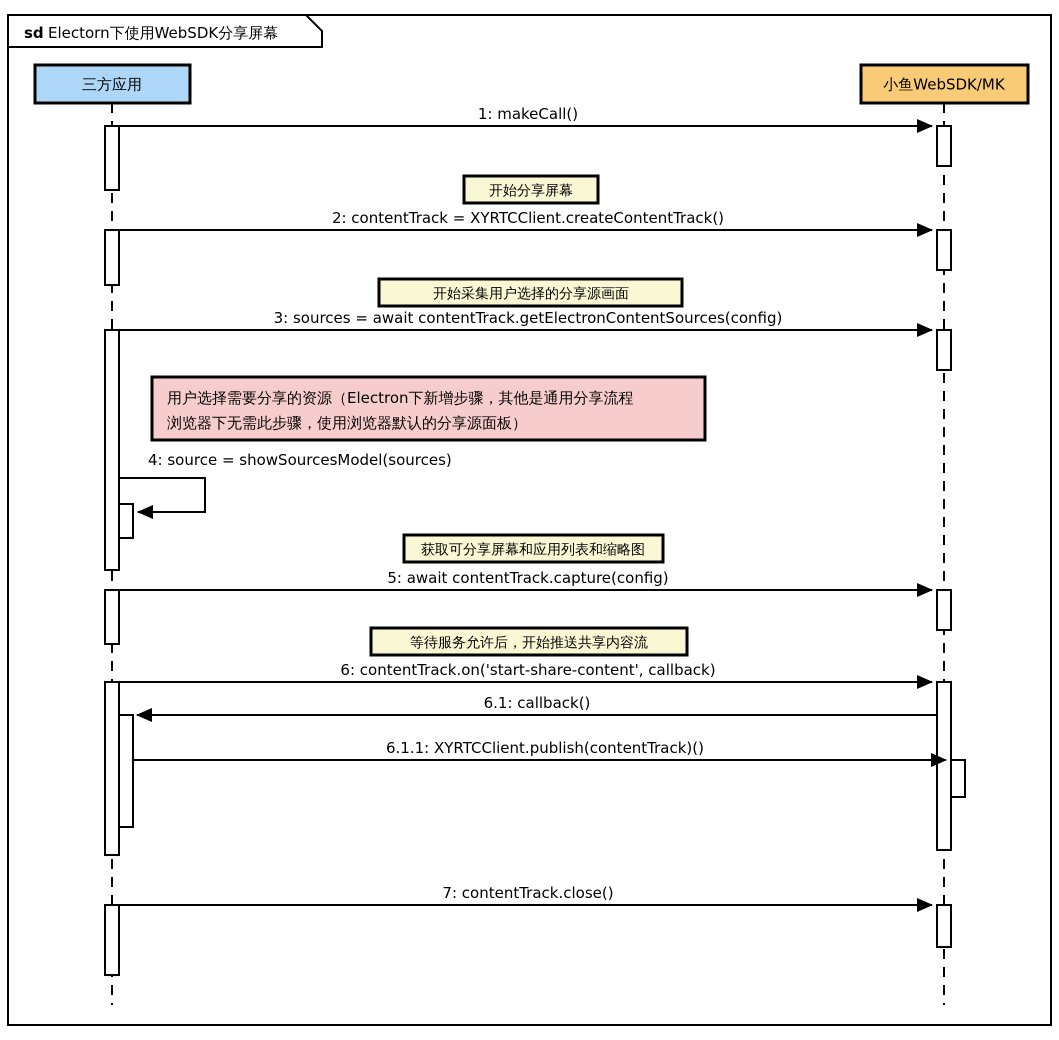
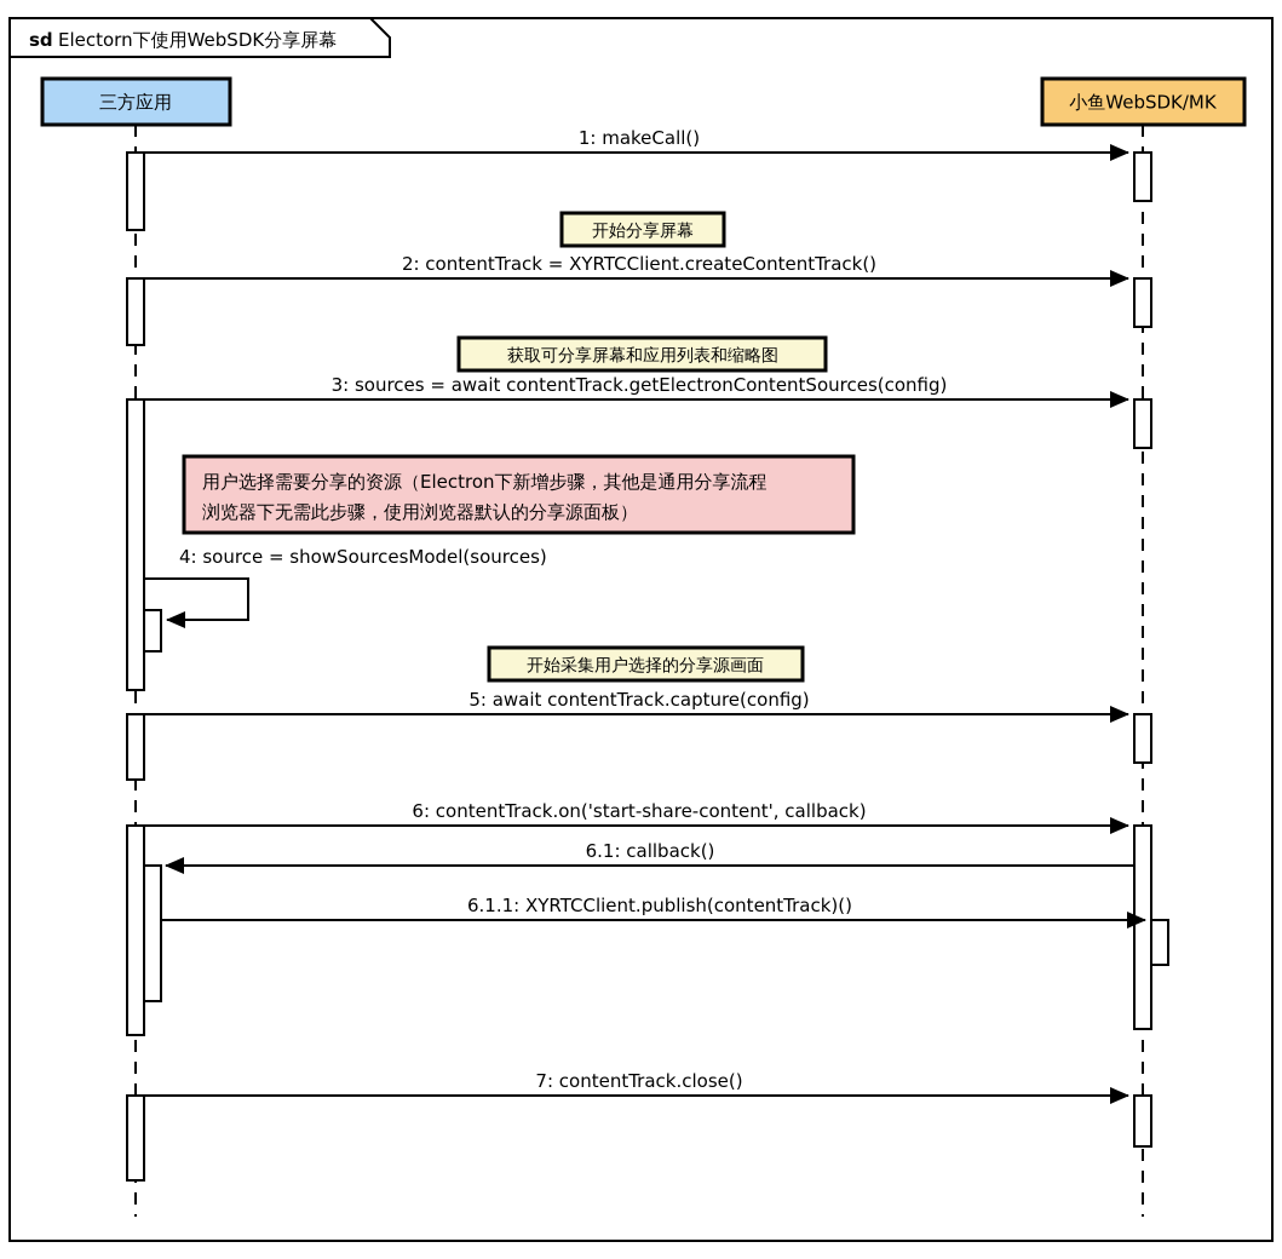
  sd
  Electorn下使用WebSDK分享屏幕
  三方应用
  小鱼WebSDK/MK
  1: makeCall()
  2: contentTrack = XYRTCClient.createContentTrack()
  3: sources = await contentTrack.getElectronContentSources(config)
  4: source = showSourcesModel(sources)
  5: await contentTrack.capture(config)
  6: contentTrack.on('start-share-content', callback)
  6.1: callback()
  6.1.1: XYRTCClient.publish(contentTrack)()
  7: contentTrack.close()
  开始分享屏幕
- 开始采集用户选择的分享源画面
+ 获取可分享屏幕和应用列表和缩略图
  用户选择需要分享的资源（Electron下新增步骤，其他是通用分享流程
  浏览器下无需此步骤，使用浏览器默认的分享源面板）
- 获取可分享屏幕和应用列表和缩略图
+ 开始采集用户选择的分享源画面
- 等待服务允许后，开始推送共享内容流
